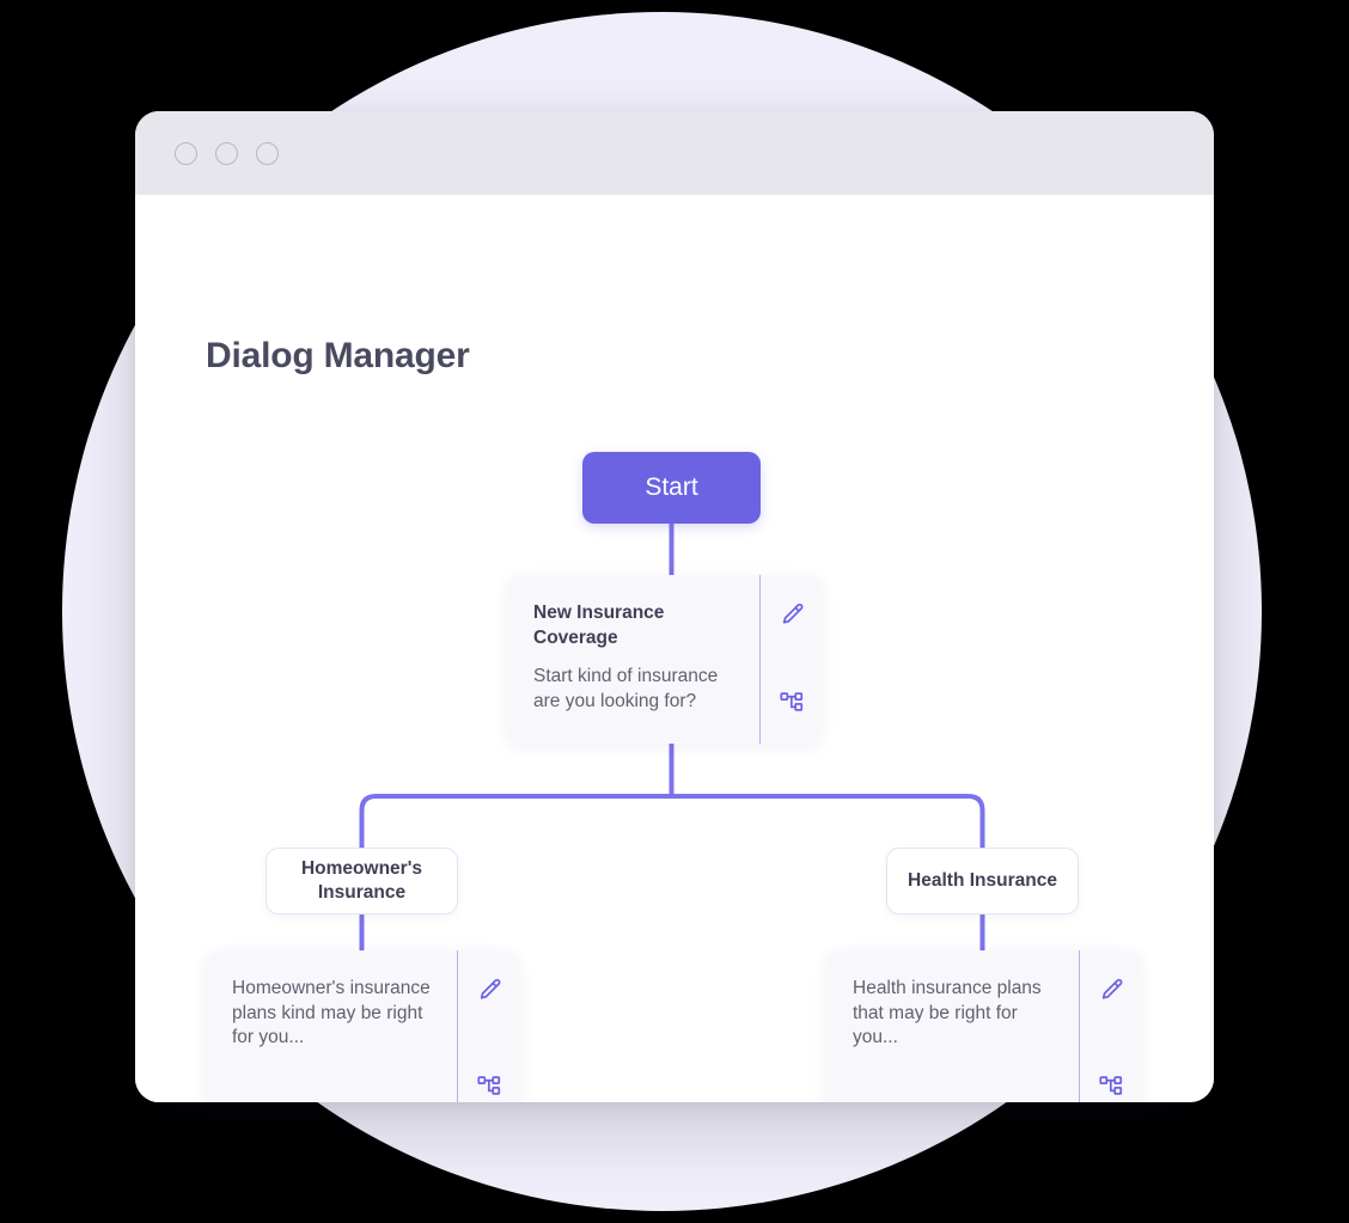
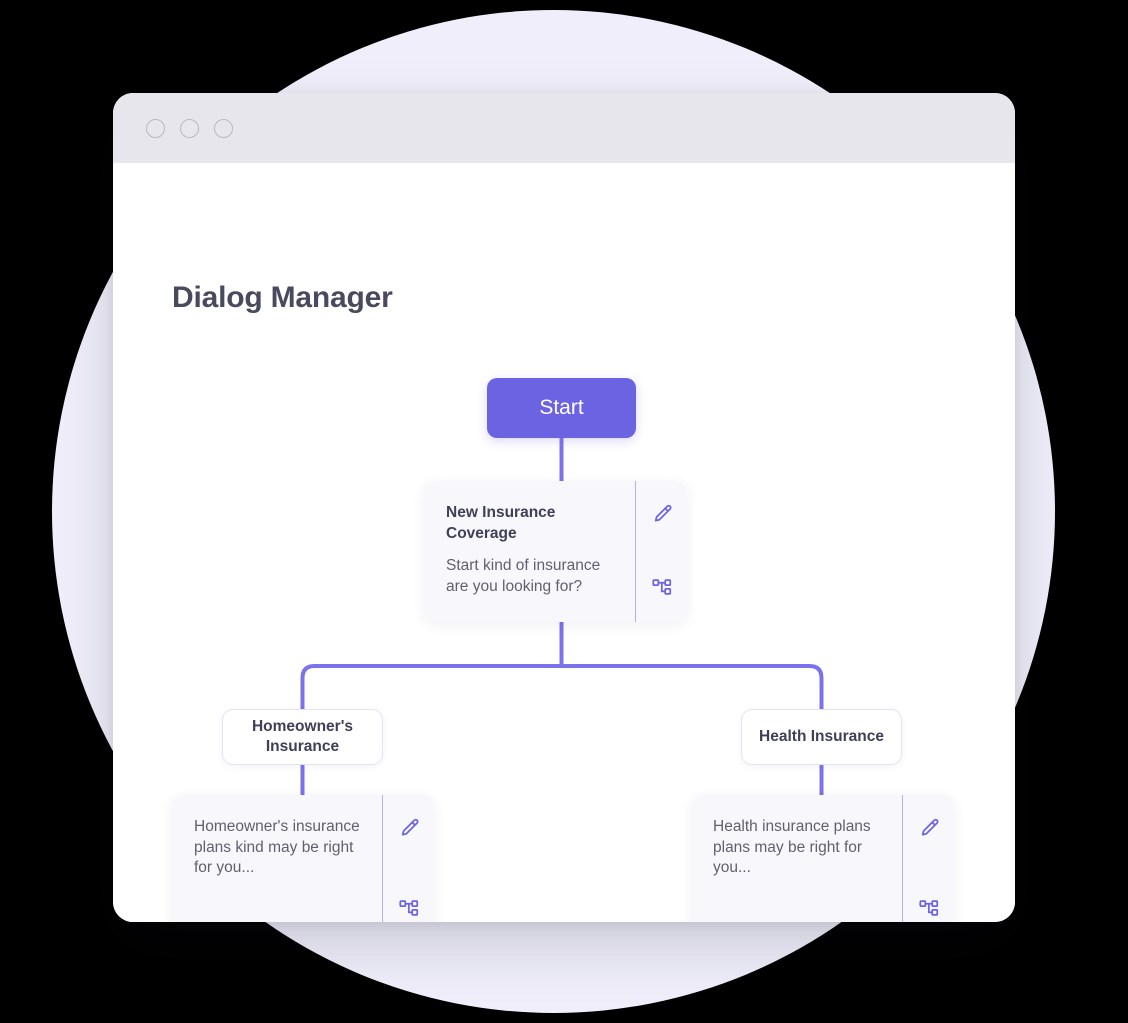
  Dialog Manager
  Start
  New Insurance Coverage
  Start kind of insurance are you looking for?
  Homeowner's Insurance
  Health Insurance
  Homeowner's insurance plans kind may be right for you...
- Health insurance plans that may be right for you...
+ Health insurance plans plans may be right for you...
